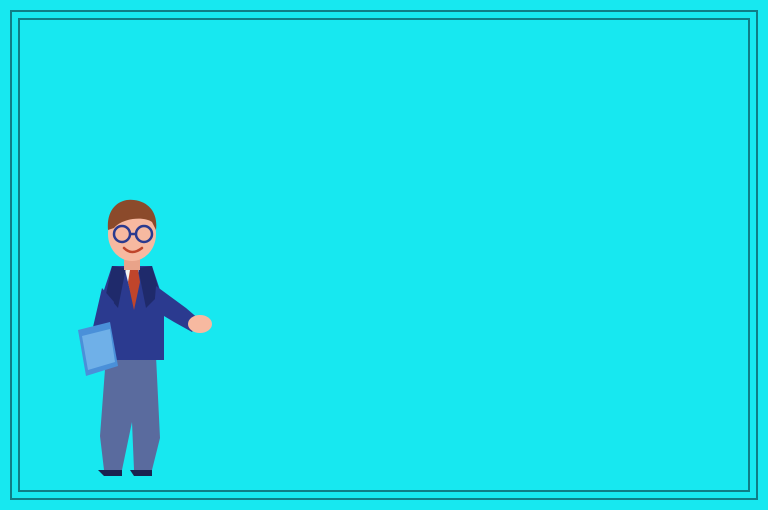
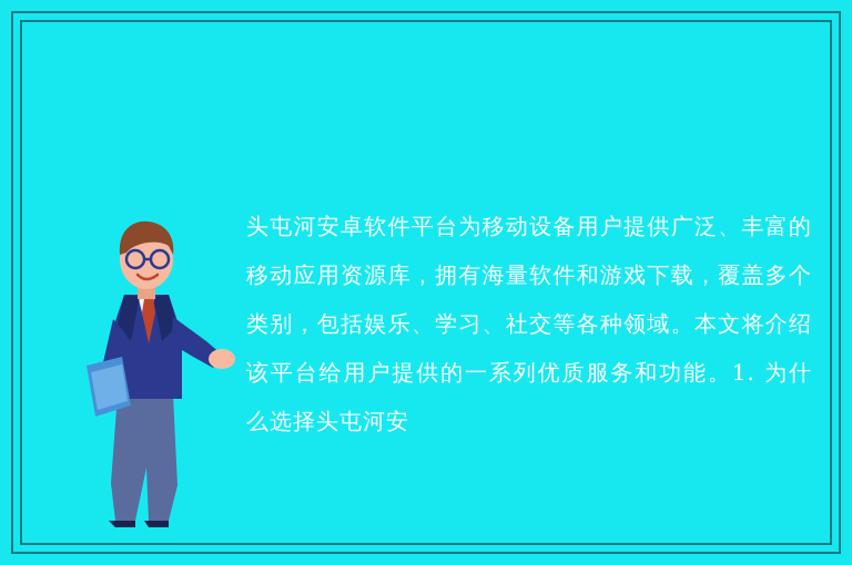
+ 头屯河安卓软件平台为移动设备用户提供广泛、丰富的移动应用资源库，拥有海量软件和游戏下载，覆盖多个类别，包括娱乐、学习、社交等各种领域。本文将介绍该平台给用户提供的一系列优质服务和功能。1. 为什么选择头屯河安
